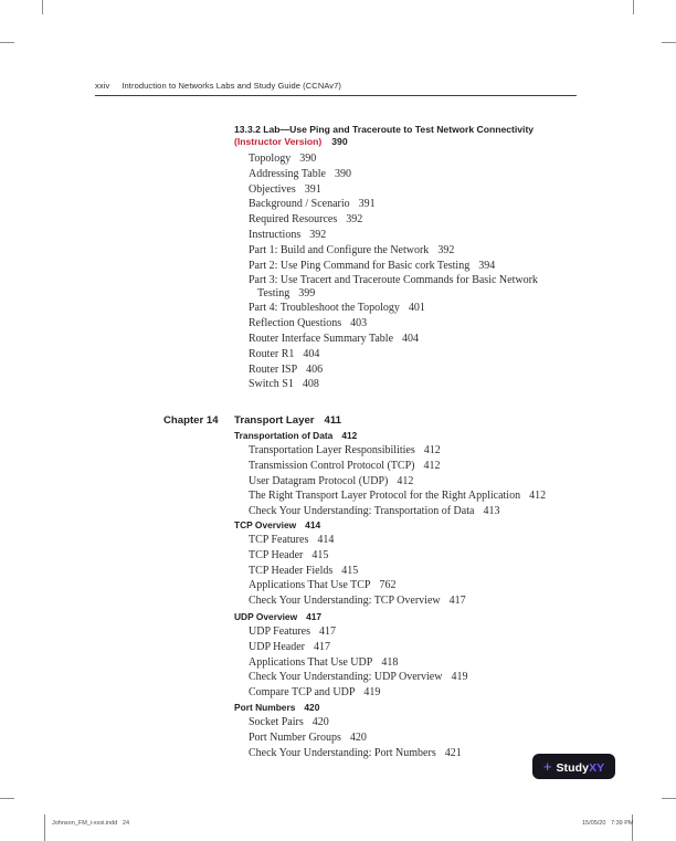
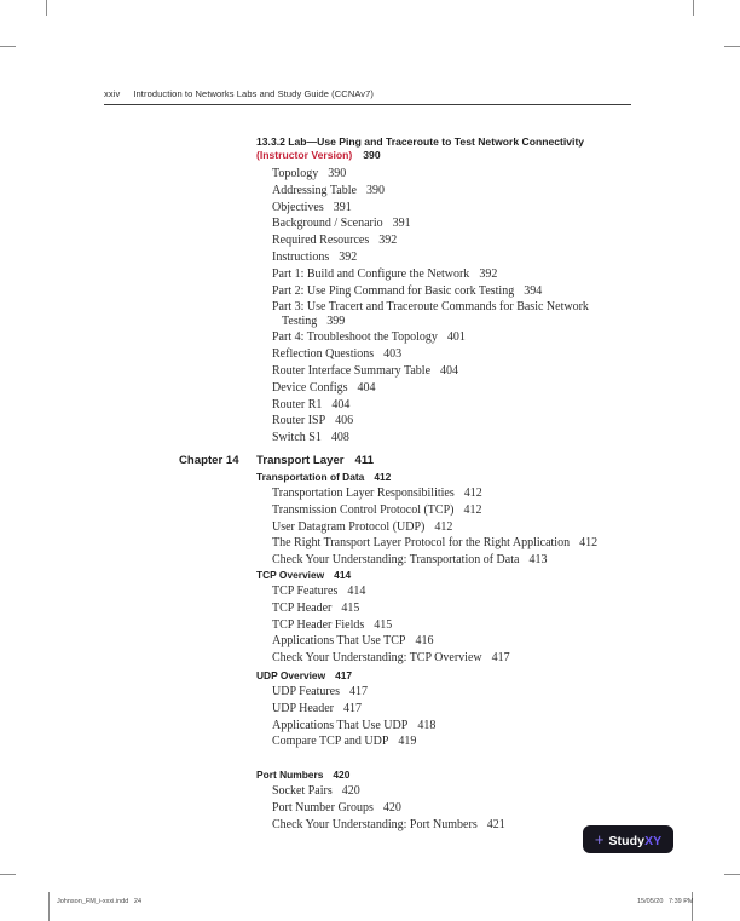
  xxiv Introduction to Networks Labs and Study Guide (CCNAv7)
  13.3.2 Lab—Use Ping and Traceroute to Test Network Connectivity
  (Instructor Version) 390
  Topology 390
  Addressing Table 390
  Objectives 391
  Background / Scenario 391
  Required Resources 392
  Instructions 392
  Part 1: Build and Configure the Network 392
  Part 2: Use Ping Command for Basic cork Testing 394
  Part 3: Use Tracert and Traceroute Commands for Basic Network
  Testing 399
  Part 4: Troubleshoot the Topology 401
  Reflection Questions 403
  Router Interface Summary Table 404
+ Device Configs 404
  Router R1 404
  Router ISP 406
  Switch S1 408
  Chapter 14
  Transport Layer 411
  Transportation of Data 412
  Transportation Layer Responsibilities 412
  Transmission Control Protocol (TCP) 412
  User Datagram Protocol (UDP) 412
  The Right Transport Layer Protocol for the Right Application 412
  Check Your Understanding: Transportation of Data 413
  TCP Overview 414
  TCP Features 414
  TCP Header 415
  TCP Header Fields 415
- Applications That Use TCP 762
+ Applications That Use TCP 416
  Check Your Understanding: TCP Overview 417
  UDP Overview 417
  UDP Features 417
  UDP Header 417
  Applications That Use UDP 418
- Check Your Understanding: UDP Overview 419
  Compare TCP and UDP 419
  Port Numbers 420
  Socket Pairs 420
  Port Number Groups 420
  Check Your Understanding: Port Numbers 421
  +
  StudyXY
